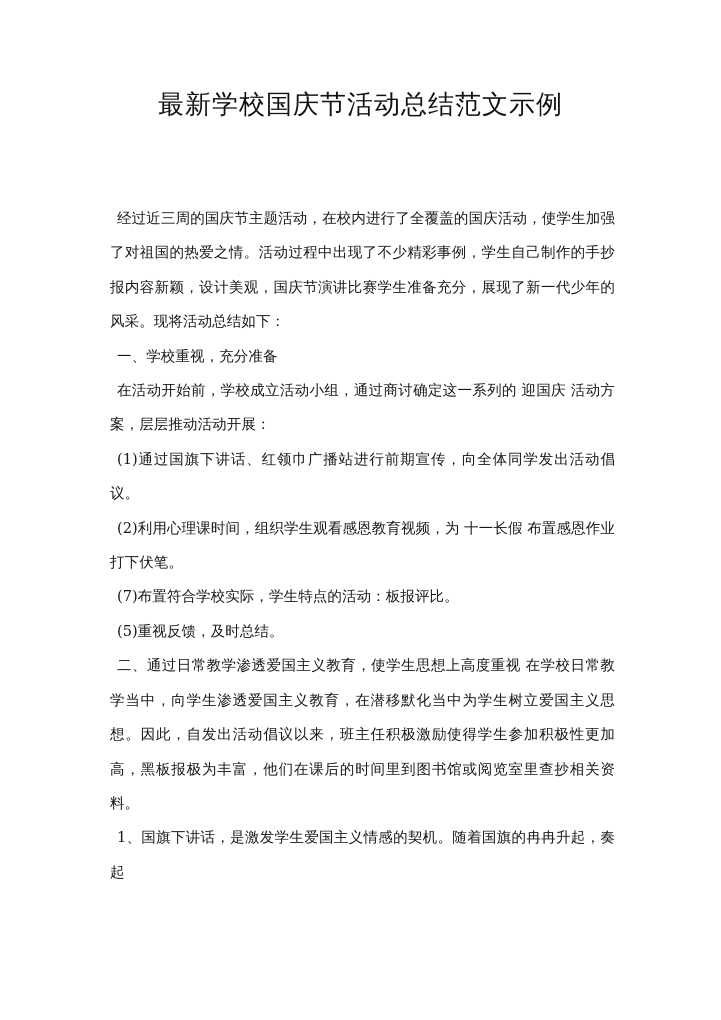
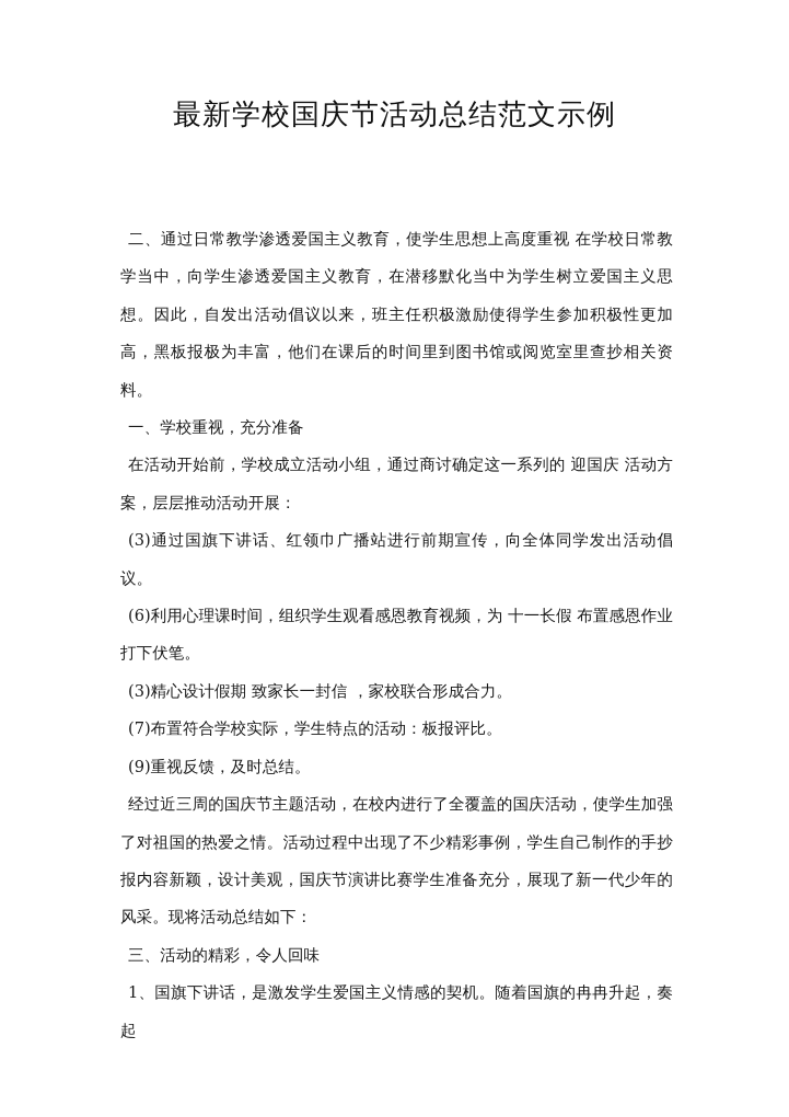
  最新学校国庆节活动总结范文示例
- 经过近三周的国庆节主题活动，在校内进行了全覆盖的国庆活动，使学生加强了对祖国的热爱之情。活动过程中出现了不少精彩事例，学生自己制作的手抄报内容新颖，设计美观，国庆节演讲比赛学生准备充分，展现了新一代少年的风采。现将活动总结如下：
+ 二、通过日常教学渗透爱国主义教育，使学生思想上高度重视 在学校日常教学当中，向学生渗透爱国主义教育，在潜移默化当中为学生树立爱国主义思想。因此，自发出活动倡议以来，班主任积极激励使得学生参加积极性更加高，黑板报极为丰富，他们在课后的时间里到图书馆或阅览室里查抄相关资料。
  一、学校重视，充分准备
  在活动开始前，学校成立活动小组，通过商讨确定这一系列的 迎国庆 活动方案，层层推动活动开展：
- (1)通过国旗下讲话、红领巾广播站进行前期宣传，向全体同学发出活动倡议。
+ (3)通过国旗下讲话、红领巾广播站进行前期宣传，向全体同学发出活动倡议。
- (2)利用心理课时间，组织学生观看感恩教育视频，为 十一长假 布置感恩作业打下伏笔。
+ (6)利用心理课时间，组织学生观看感恩教育视频，为 十一长假 布置感恩作业打下伏笔。
+ (3)精心设计假期 致家长一封信 ，家校联合形成合力。
  (7)布置符合学校实际，学生特点的活动：板报评比。
- (5)重视反馈，及时总结。
+ (9)重视反馈，及时总结。
- 二、通过日常教学渗透爱国主义教育，使学生思想上高度重视 在学校日常教学当中，向学生渗透爱国主义教育，在潜移默化当中为学生树立爱国主义思想。因此，自发出活动倡议以来，班主任积极激励使得学生参加积极性更加高，黑板报极为丰富，他们在课后的时间里到图书馆或阅览室里查抄相关资料。
+ 经过近三周的国庆节主题活动，在校内进行了全覆盖的国庆活动，使学生加强了对祖国的热爱之情。活动过程中出现了不少精彩事例，学生自己制作的手抄报内容新颖，设计美观，国庆节演讲比赛学生准备充分，展现了新一代少年的风采。现将活动总结如下：
+ 三、活动的精彩，令人回味
  1、国旗下讲话，是激发学生爱国主义情感的契机。随着国旗的冉冉升起，奏起
